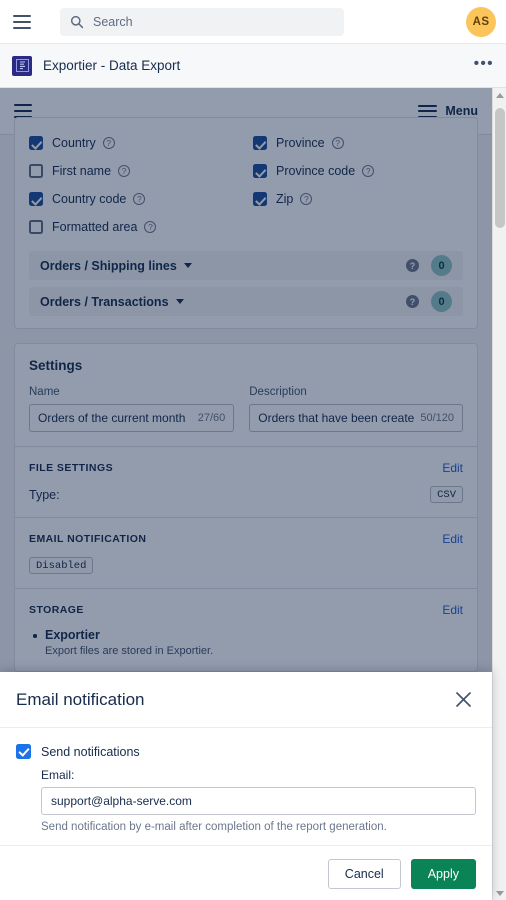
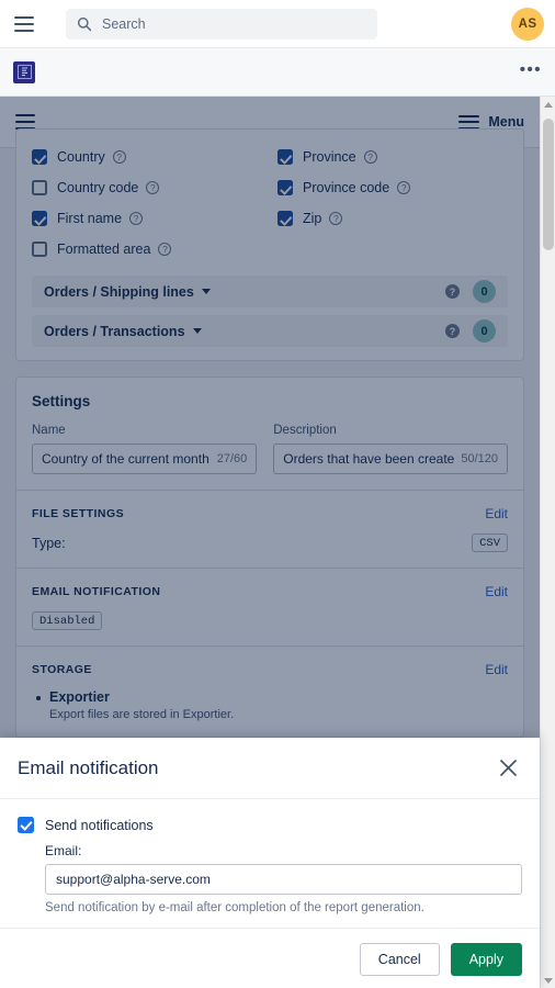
  Search
  AS
- Exportier - Data Export
  •••
  Menu
  Country
  ?
  Province
  ?
- First name
+ Country code
  ?
  Province code
  ?
- Country code
+ First name
  ?
  Zip
  ?
  Formatted area
  ?
  Orders / Shipping lines
  ?
  0
  Orders / Transactions
  ?
  0
  Settings
  Name
- Orders of the current month
+ Country of the current month
  27/60
  Description
  Orders that have been create
  50/120
  FILE SETTINGS
  Edit
  Type:
  CSV
  EMAIL NOTIFICATION
  Edit
  Disabled
  STORAGE
  Edit
  Exportier
  Export files are stored in Exportier.
  Email notification
  Send notifications
  Email:
  support@alpha-serve.com
  Send notification by e-mail after completion of the report generation.
  Cancel
  Apply
